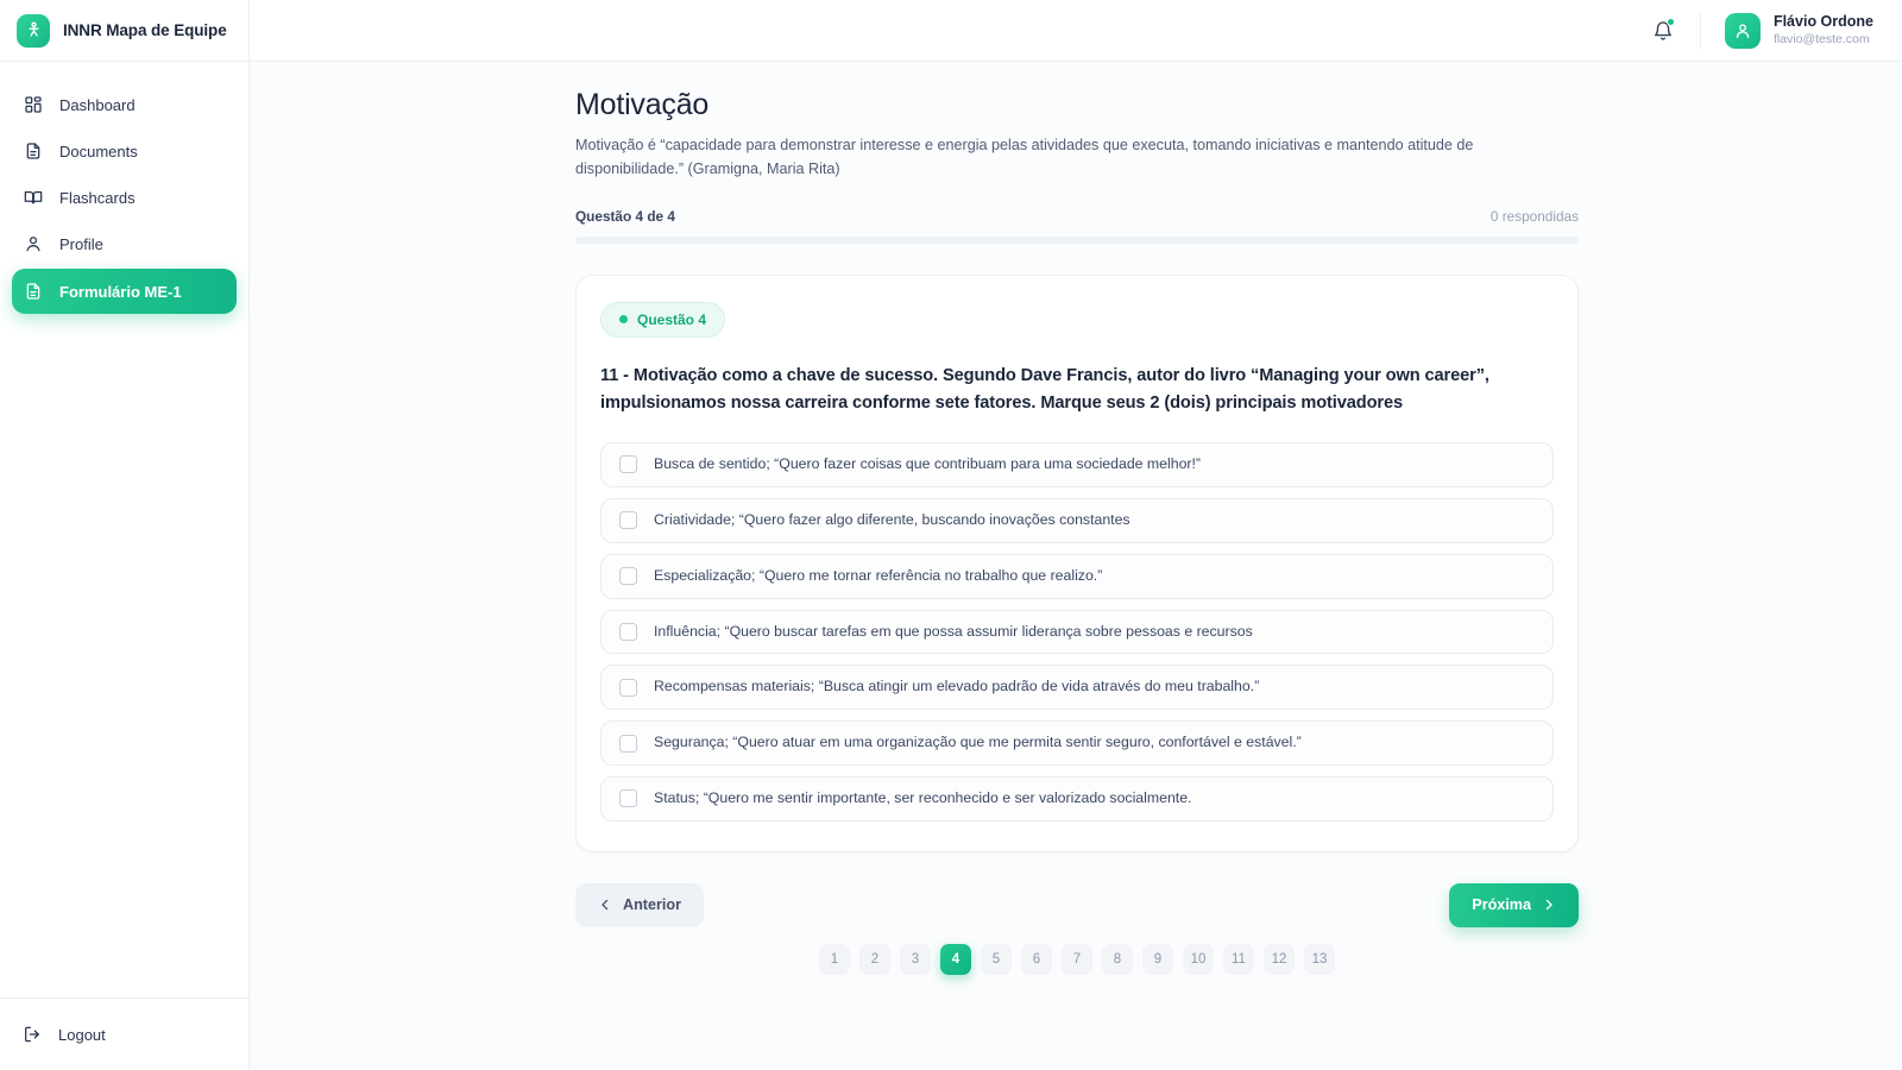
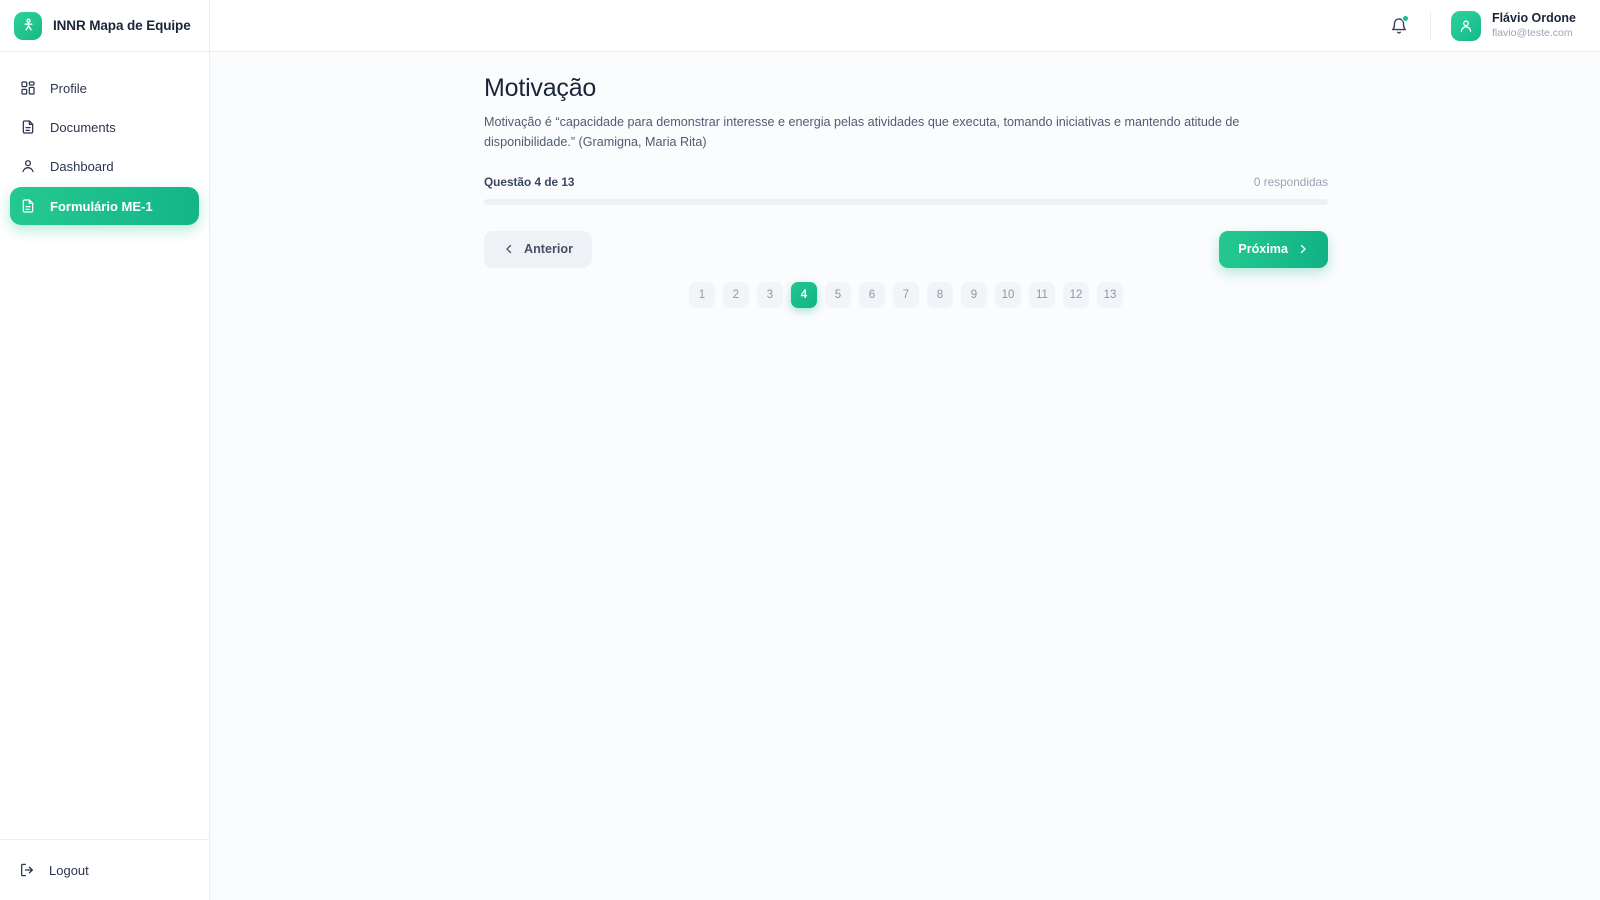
  INNR Mapa de Equipe
- Dashboard
+ Profile
  Documents
- Flashcards
- Profile
+ Dashboard
  Formulário ME-1
  Logout
  Flávio Ordone
  flavio@teste.com
  Motivação
  Motivação é “capacidade para demonstrar interesse e energia pelas atividades que executa, tomando iniciativas e mantendo atitude de disponibilidade.” (Gramigna, Maria Rita)
- Questão 4 de 4
+ Questão 4 de 13
  0 respondidas
- Questão 4
- 11 - Motivação como a chave de sucesso. Segundo Dave Francis, autor do livro “Managing your own career”, impulsionamos nossa carreira conforme sete fatores. Marque seus 2 (dois) principais motivadores
- Busca de sentido; “Quero fazer coisas que contribuam para uma sociedade melhor!”
- Criatividade; “Quero fazer algo diferente, buscando inovações constantes
- Especialização; “Quero me tornar referência no trabalho que realizo.”
- Influência; “Quero buscar tarefas em que possa assumir liderança sobre pessoas e recursos
- Recompensas materiais; “Busca atingir um elevado padrão de vida através do meu trabalho.”
- Segurança; “Quero atuar em uma organização que me permita sentir seguro, confortável e estável.”
- Status; “Quero me sentir importante, ser reconhecido e ser valorizado socialmente.
  Anterior
  Próxima
  1
  2
  3
  4
  5
  6
  7
  8
  9
  10
  11
  12
  13
